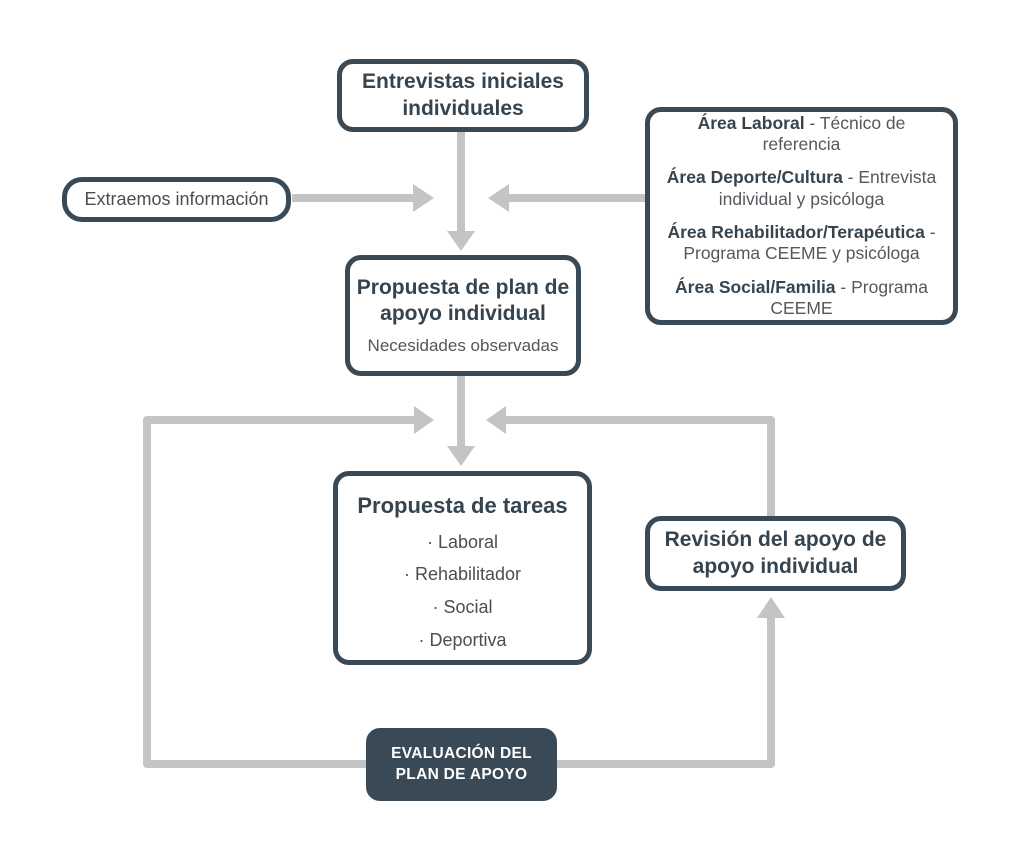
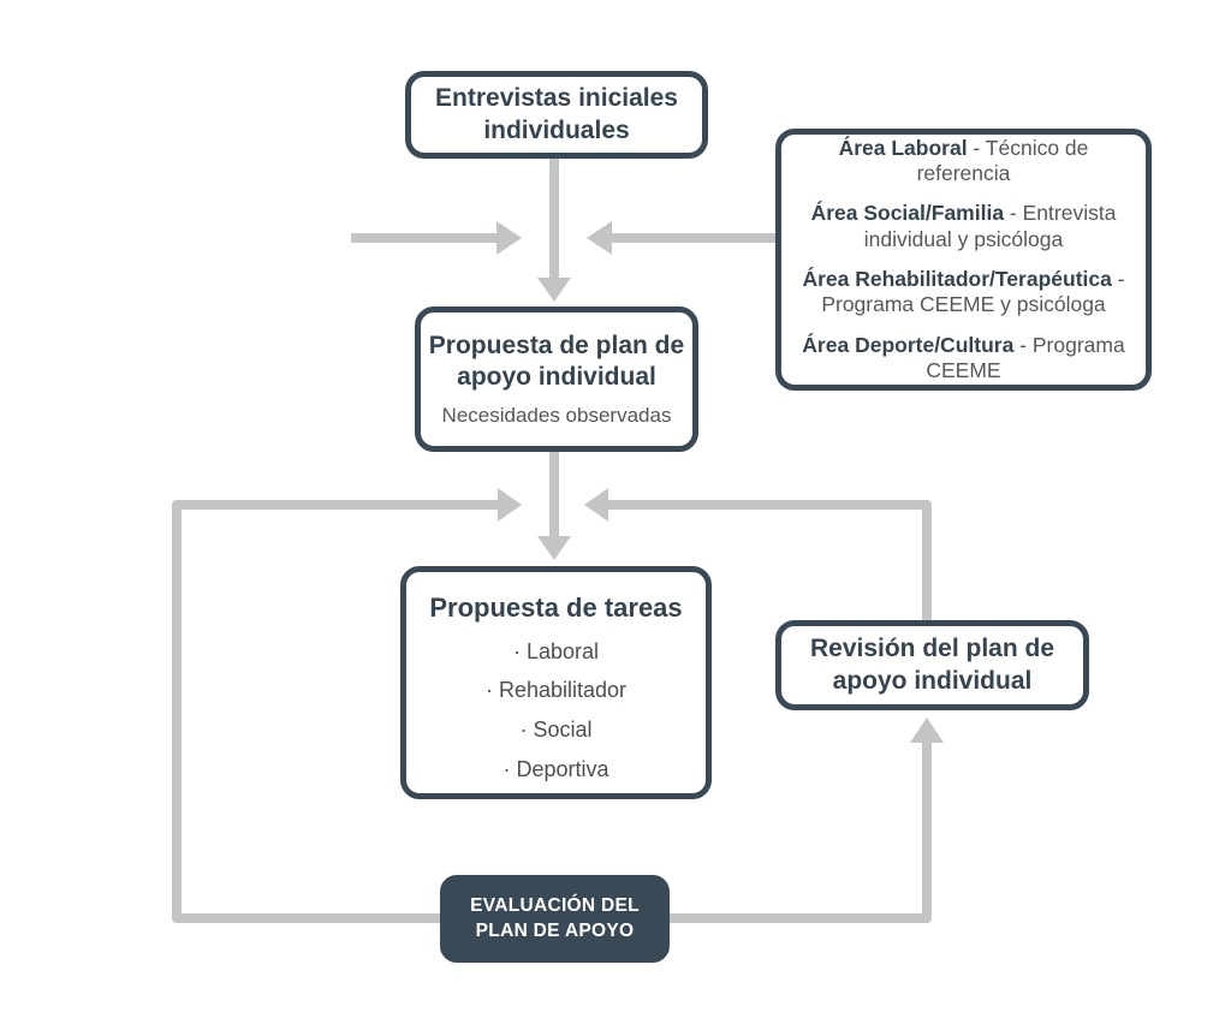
  Entrevistas iniciales individuales
- Extraemos información
  Área Laboral - Técnico de referencia
- Área Deporte/Cultura - Entrevista individual y psicóloga
+ Área Social/Familia - Entrevista individual y psicóloga
  Área Rehabilitador/Terapéutica - Programa CEEME y psicóloga
- Área Social/Familia - Programa CEEME
+ Área Deporte/Cultura - Programa CEEME
  Propuesta de plan de apoyo individual
  Necesidades observadas
  Propuesta de tareas
  · Laboral
  · Rehabilitador
  · Social
  · Deportiva
- Revisión del apoyo de apoyo individual
+ Revisión del plan de apoyo individual
  EVALUACIÓN DEL PLAN DE APOYO
